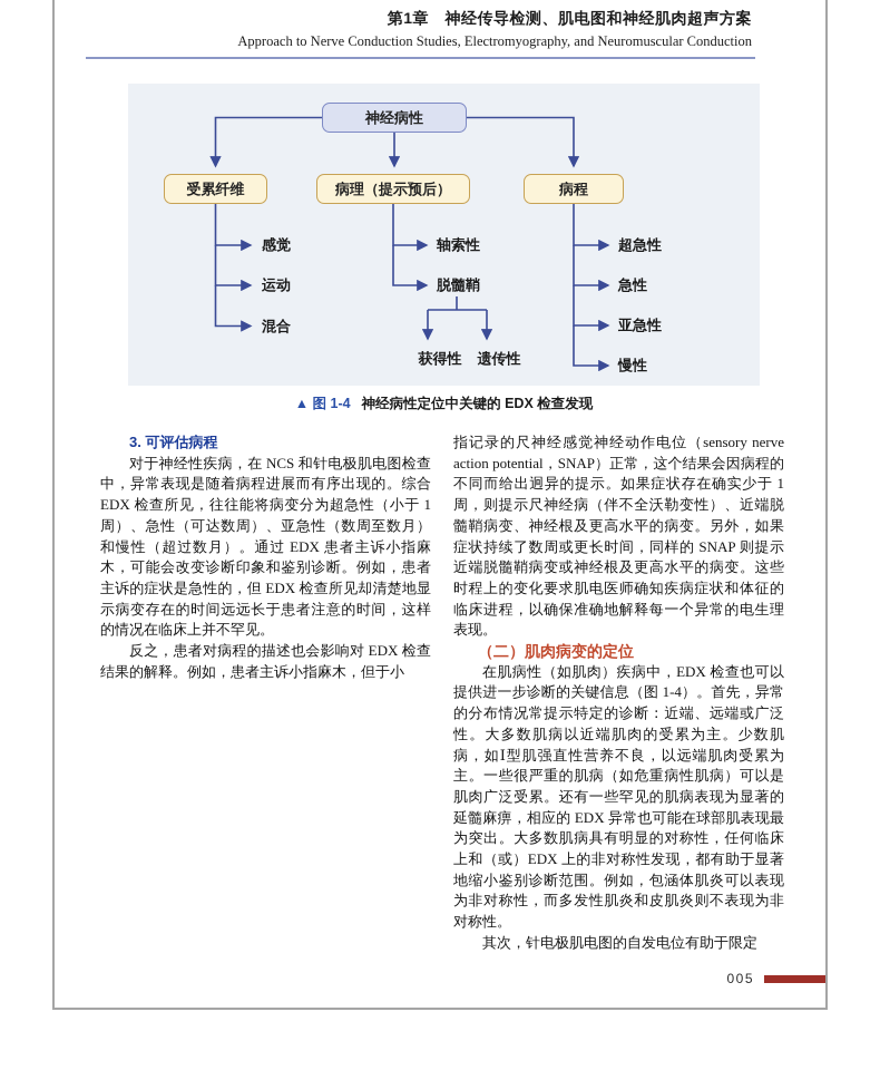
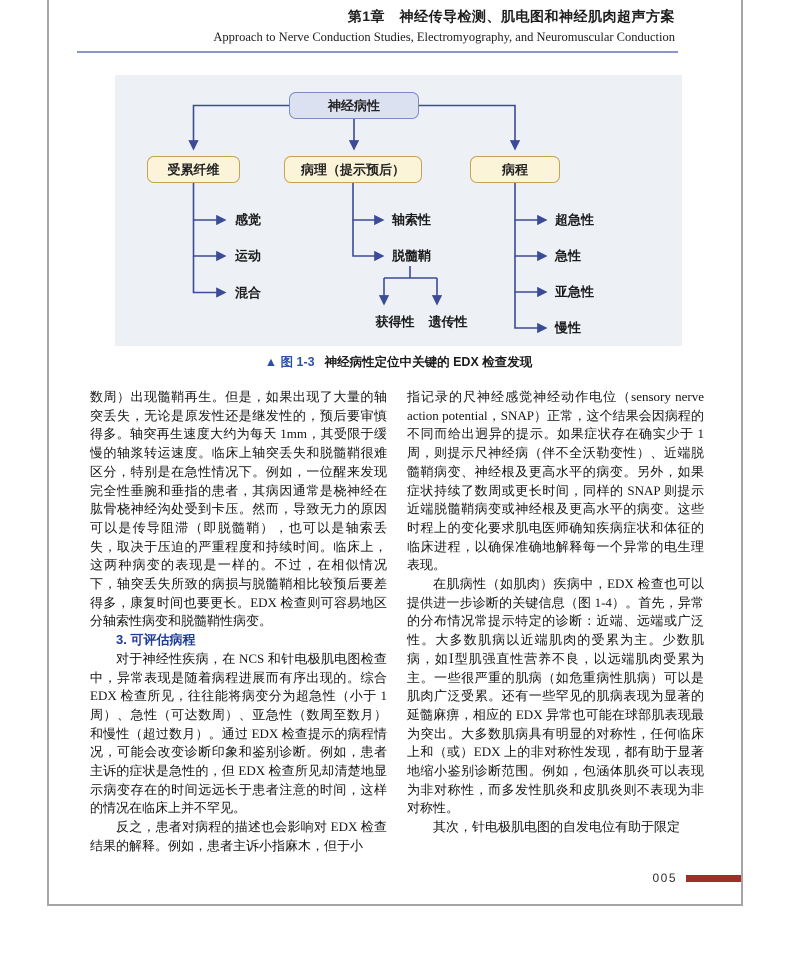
  第1章 神经传导检测、肌电图和神经肌肉超声方案
  Approach to Nerve Conduction Studies, Electromyography, and Neuromuscular Conduction
  神经病性
  受累纤维
  病理（提示预后）
  病程
  感觉
  运动
  混合
  轴索性
  脱髓鞘
  获得性
  遗传性
  超急性
  急性
  亚急性
  慢性
- ▲ 图 1-4 神经病性定位中关键的 EDX 检查发现
+ ▲ 图 1-3 神经病性定位中关键的 EDX 检查发现
+ 数周）出现髓鞘再生。但是，如果出现了大量的轴突丢失，无论是原发性还是继发性的，预后要审慎得多。轴突再生速度大约为每天 1mm，其受限于缓慢的轴浆转运速度。临床上轴突丢失和脱髓鞘很难区分，特别是在急性情况下。例如，一位醒来发现完全性垂腕和垂指的患者，其病因通常是桡神经在肱骨桡神经沟处受到卡压。然而，导致无力的原因可以是传导阻滞（即脱髓鞘），也可以是轴索丢失，取决于压迫的严重程度和持续时间。临床上，这两种病变的表现是一样的。不过，在相似情况下，轴突丢失所致的病损与脱髓鞘相比较预后要差得多，康复时间也要更长。EDX 检查则可容易地区分轴索性病变和脱髓鞘性病变。
  3. 可评估病程
- 对于神经性疾病，在 NCS 和针电极肌电图检查中，异常表现是随着病程进展而有序出现的。综合 EDX 检查所见，往往能将病变分为超急性（小于 1 周）、急性（可达数周）、亚急性（数周至数月）和慢性（超过数月）。通过 EDX 患者主诉小指麻木，可能会改变诊断印象和鉴别诊断。例如，患者主诉的症状是急性的，但 EDX 检查所见却清楚地显示病变存在的时间远远长于患者注意的时间，这样的情况在临床上并不罕见。
+ 对于神经性疾病，在 NCS 和针电极肌电图检查中，异常表现是随着病程进展而有序出现的。综合 EDX 检查所见，往往能将病变分为超急性（小于 1 周）、急性（可达数周）、亚急性（数周至数月）和慢性（超过数月）。通过 EDX 检查提示的病程情况，可能会改变诊断印象和鉴别诊断。例如，患者主诉的症状是急性的，但 EDX 检查所见却清楚地显示病变存在的时间远远长于患者注意的时间，这样的情况在临床上并不罕见。
  反之，患者对病程的描述也会影响对 EDX 检查结果的解释。例如，患者主诉小指麻木，但于小
  指记录的尺神经感觉神经动作电位（sensory nerve action potential，SNAP）正常，这个结果会因病程的不同而给出迥异的提示。如果症状存在确实少于 1 周，则提示尺神经病（伴不全沃勒变性）、近端脱髓鞘病变、神经根及更高水平的病变。另外，如果症状持续了数周或更长时间，同样的 SNAP 则提示近端脱髓鞘病变或神经根及更高水平的病变。这些时程上的变化要求肌电医师确知疾病症状和体征的临床进程，以确保准确地解释每一个异常的电生理表现。
- （二）肌肉病变的定位
  在肌病性（如肌肉）疾病中，EDX 检查也可以提供进一步诊断的关键信息（图 1-4）。首先，异常的分布情况常提示特定的诊断：近端、远端或广泛性。大多数肌病以近端肌肉的受累为主。少数肌病，如Ⅰ型肌强直性营养不良，以远端肌肉受累为主。一些很严重的肌病（如危重病性肌病）可以是肌肉广泛受累。还有一些罕见的肌病表现为显著的延髓麻痹，相应的 EDX 异常也可能在球部肌表现最为突出。大多数肌病具有明显的对称性，任何临床上和（或）EDX 上的非对称性发现，都有助于显著地缩小鉴别诊断范围。例如，包涵体肌炎可以表现为非对称性，而多发性肌炎和皮肌炎则不表现为非对称性。
  其次，针电极肌电图的自发电位有助于限定
  005
